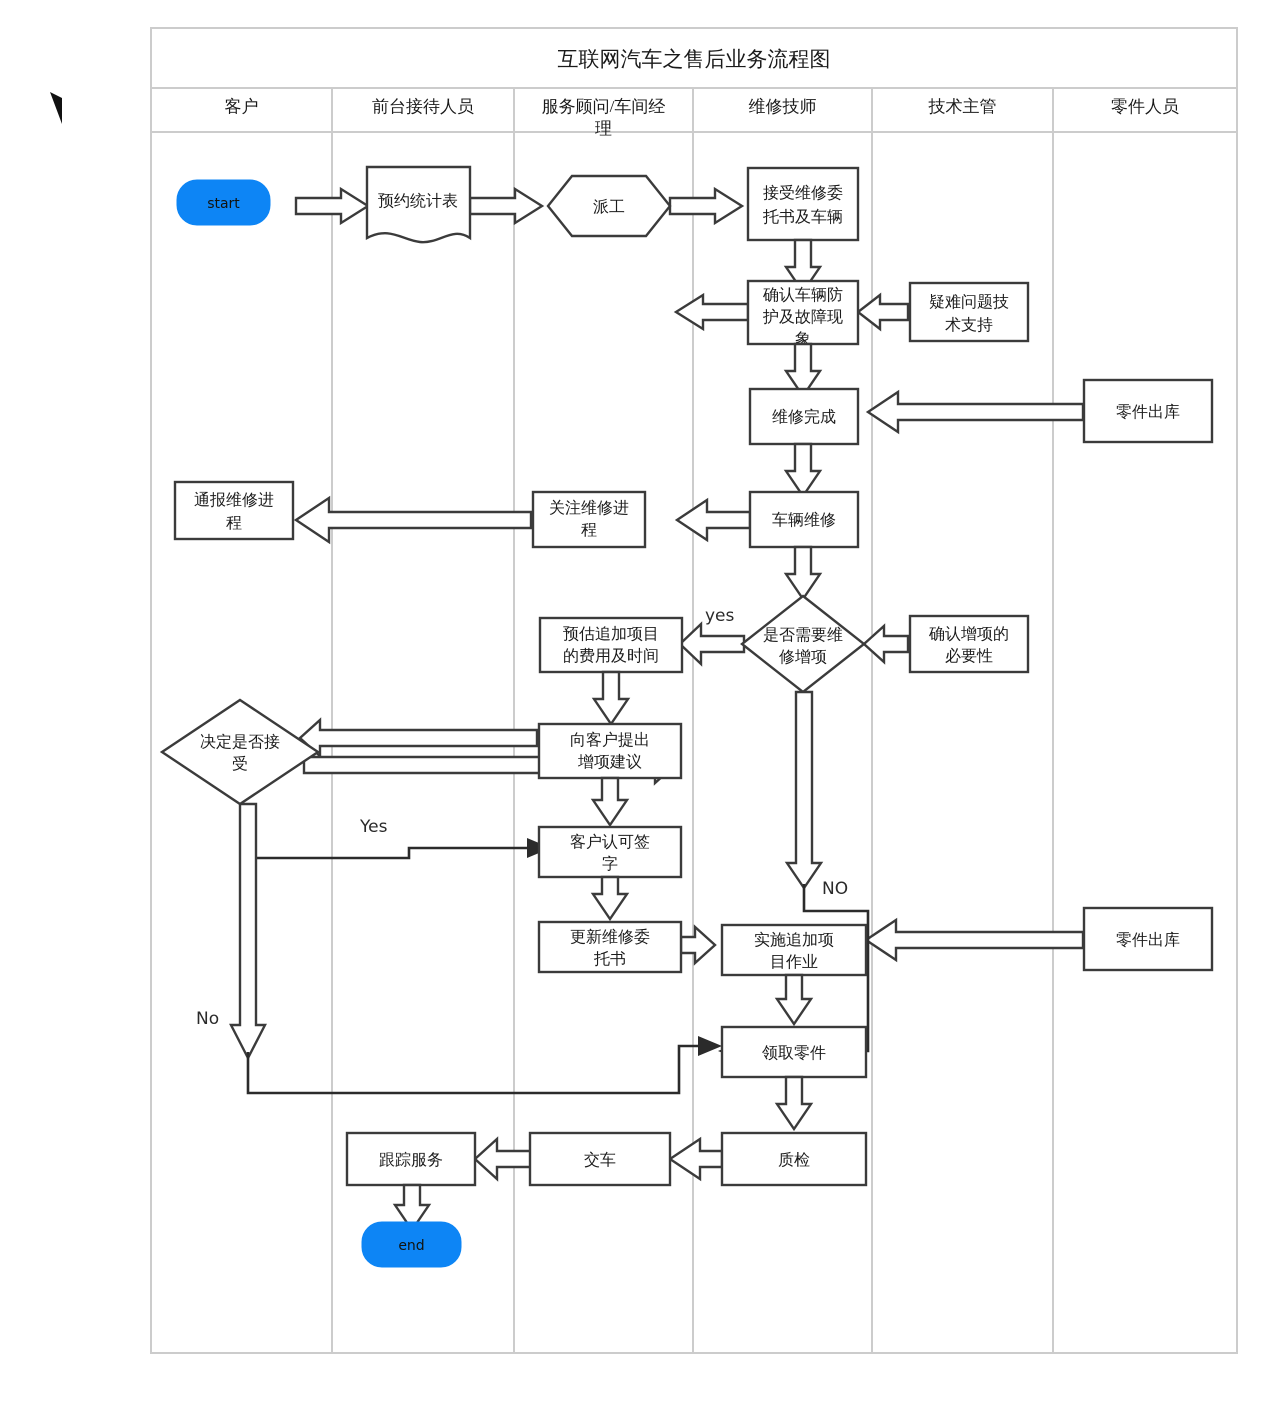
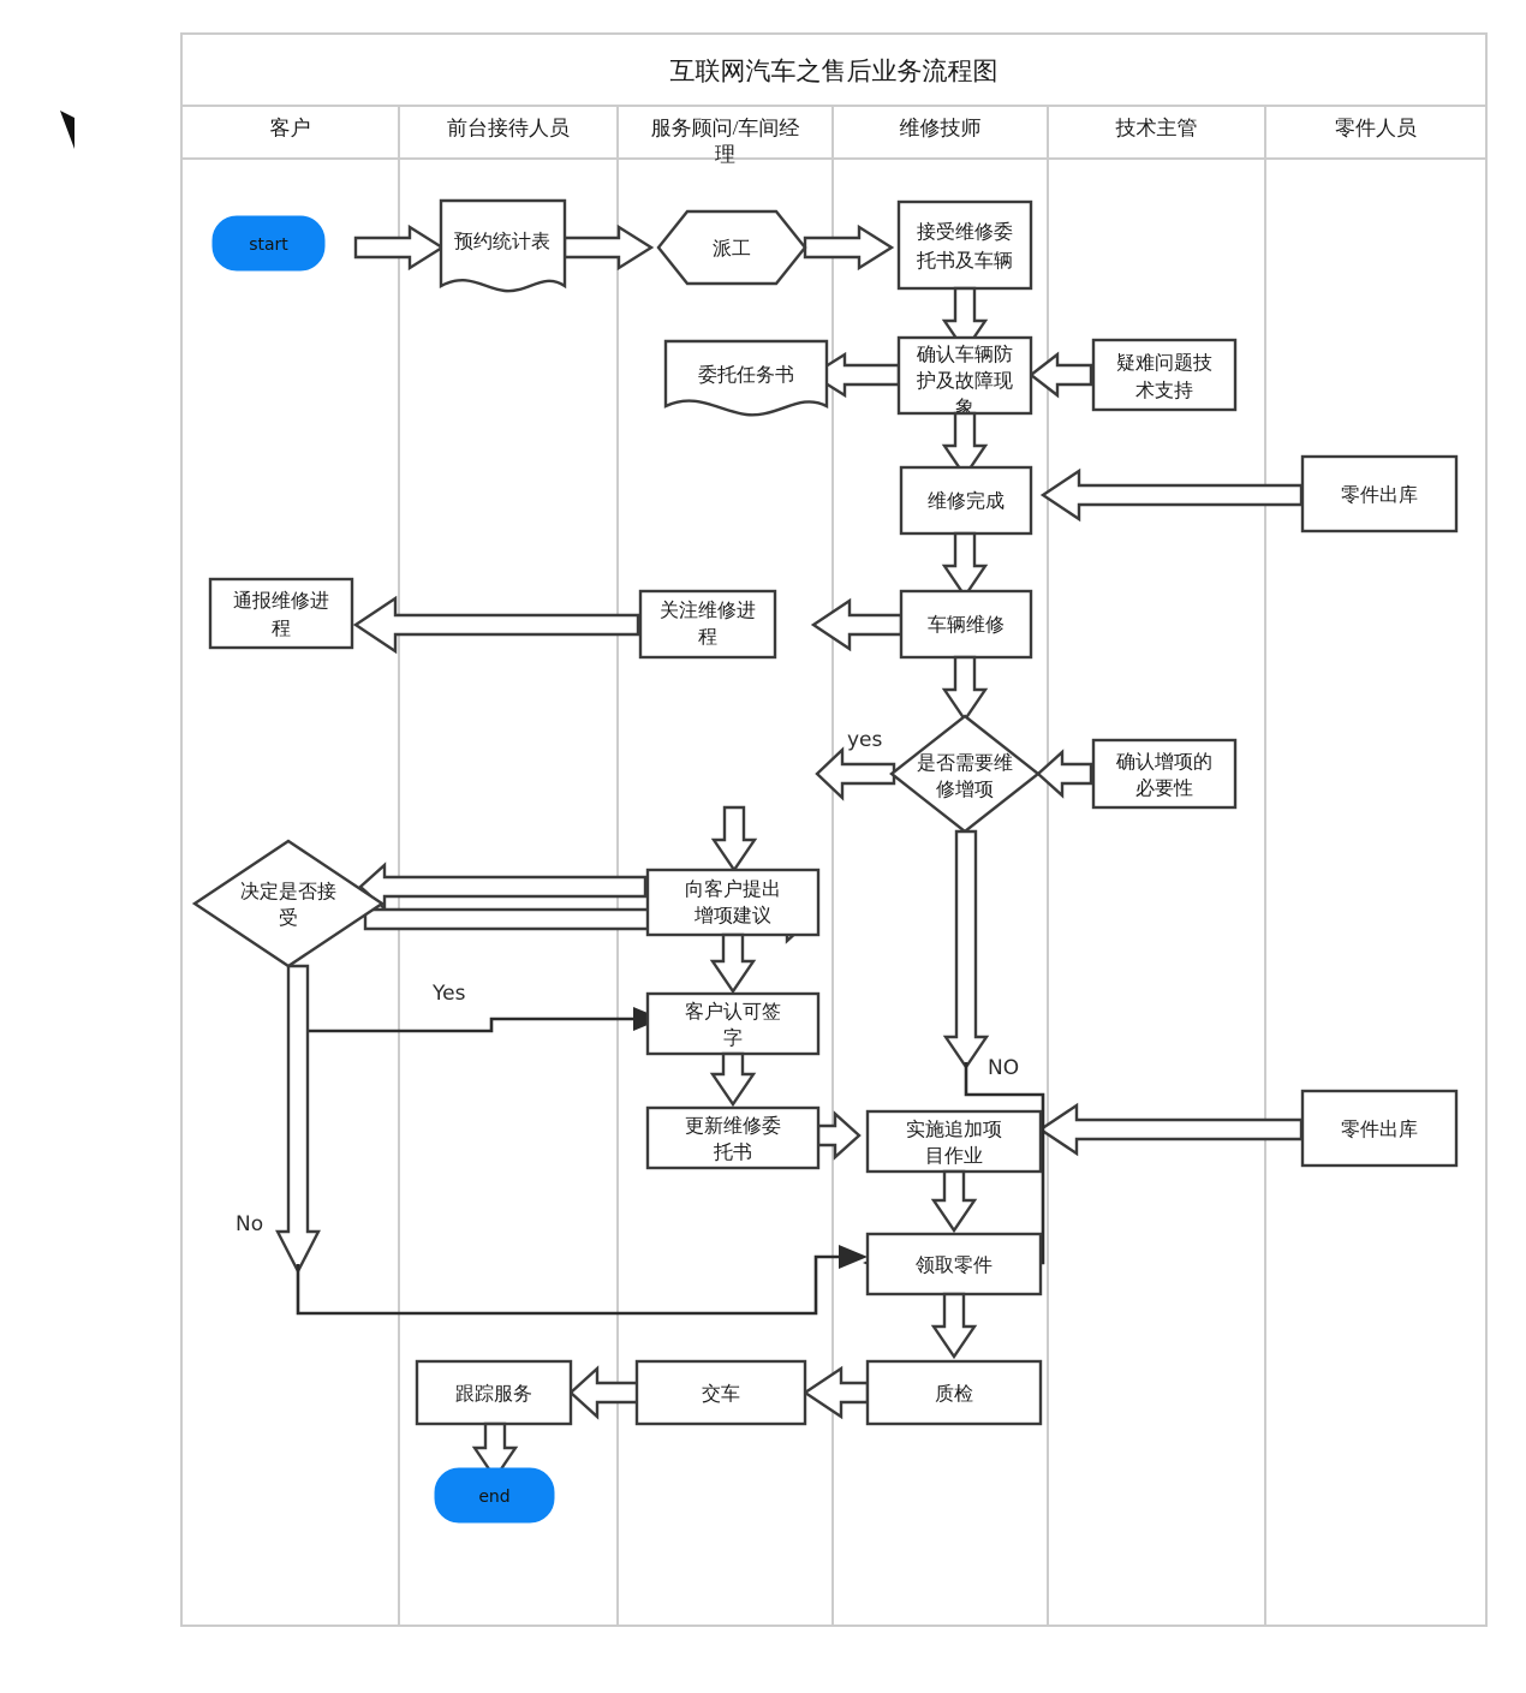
  互联网汽车之售后业务流程图
  客户
  前台接待人员
  服务顾问/车间经
  理
  维修技师
  技术主管
  零件人员
  start
  预约统计表
  派工
  接受维修委
  托书及车辆
+ 委托任务书
  确认车辆防
  护及故障现
  象
  疑难问题技
  术支持
  维修完成
  零件出库
  通报维修进
  程
  关注维修进
  程
  车辆维修
  yes
- 预估追加项目
- 的费用及时间
  是否需要维
  修增项
  确认增项的
  必要性
  决定是否接
  受
  向客户提出
  增项建议
  Yes
  客户认可签
  字
  NO
  更新维修委
  托书
  实施追加项
  目作业
  零件出库
  No
  领取零件
  跟踪服务
  交车
  质检
  end
